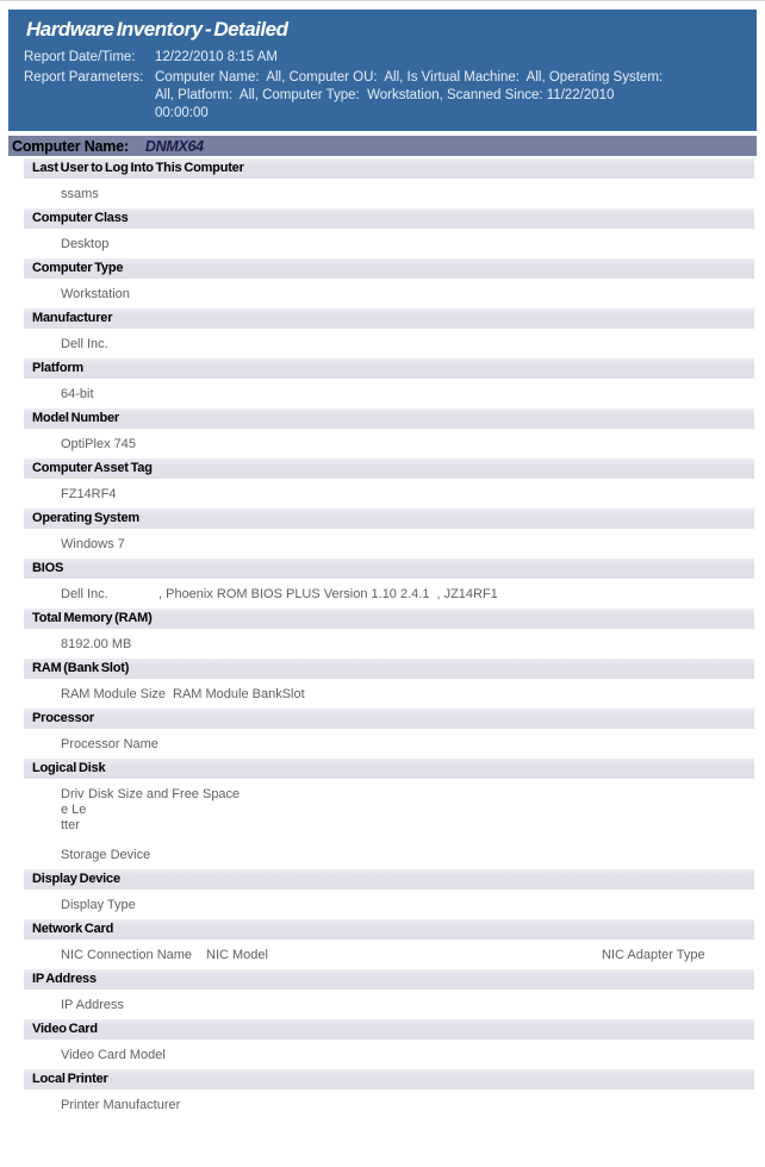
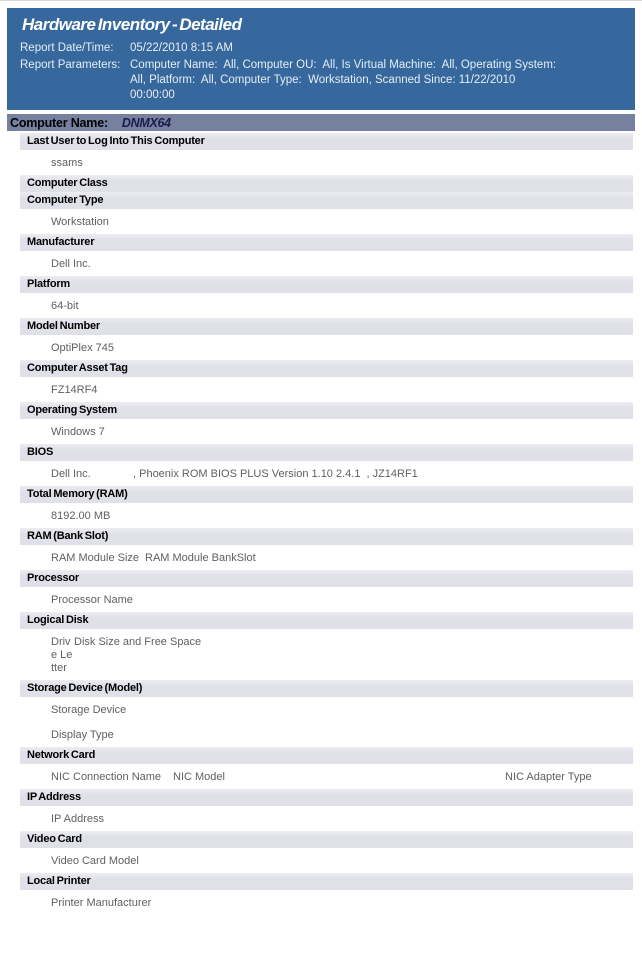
  Hardware Inventory - Detailed
  Report Date/Time:
- 12/22/2010 8:15 AM
+ 05/22/2010 8:15 AM
  Report Parameters:
  Computer Name: All, Computer OU: All, Is Virtual Machine: All, Operating System: All, Platform: All, Computer Type: Workstation, Scanned Since: 11/22/2010 00:00:00
  Computer Name:
  DNMX64
  Last User to Log Into This Computer
  ssams
  Computer Class
- Desktop
  Computer Type
  Workstation
  Manufacturer
  Dell Inc.
  Platform
  64-bit
  Model Number
  OptiPlex 745
  Computer Asset Tag
  FZ14RF4
  Operating System
  Windows 7
  BIOS
  Dell Inc.
  , Phoenix ROM BIOS PLUS Version 1.10 2.4.1
  , JZ14RF1
  Total Memory (RAM)
  8192.00 MB
  RAM (Bank Slot)
  RAM Module Size
  RAM Module BankSlot
  Processor
  Processor Name
  Logical Disk
  Drive Letter
  Disk Size and Free Space
+ Storage Device (Model)
  Storage Device
- Display Device
  Display Type
  Network Card
  NIC Connection Name
  NIC Model
  NIC Adapter Type
  IP Address
  IP Address
  Video Card
  Video Card Model
  Local Printer
  Printer Manufacturer
